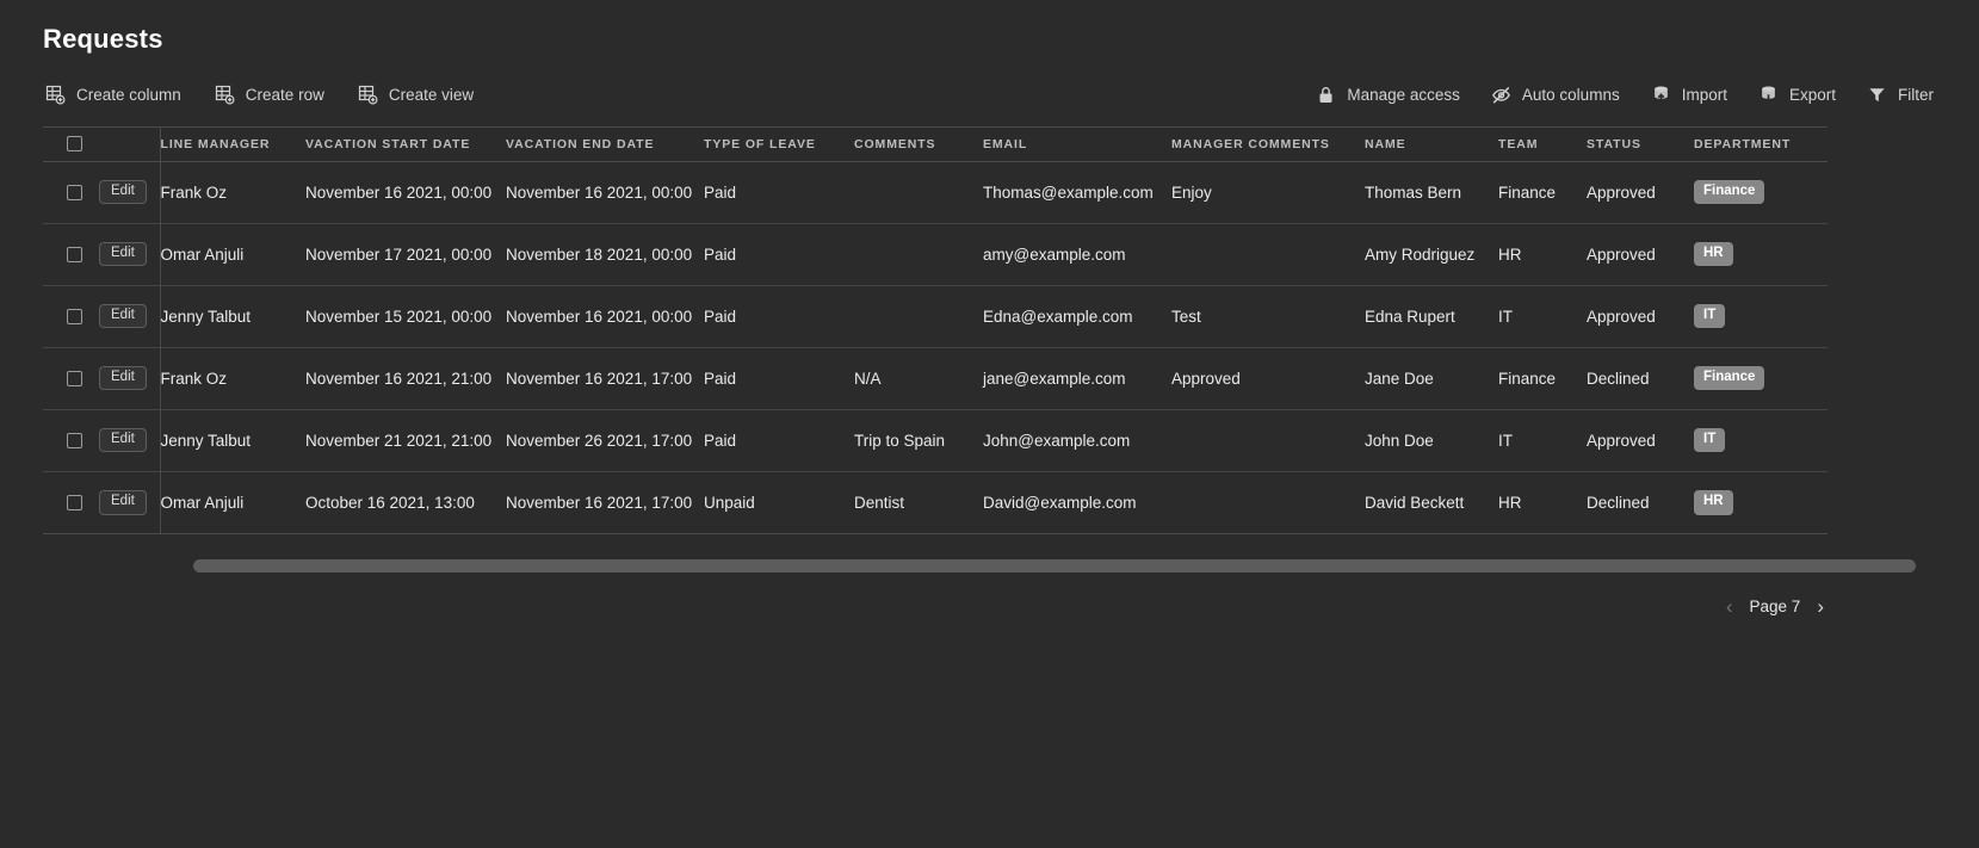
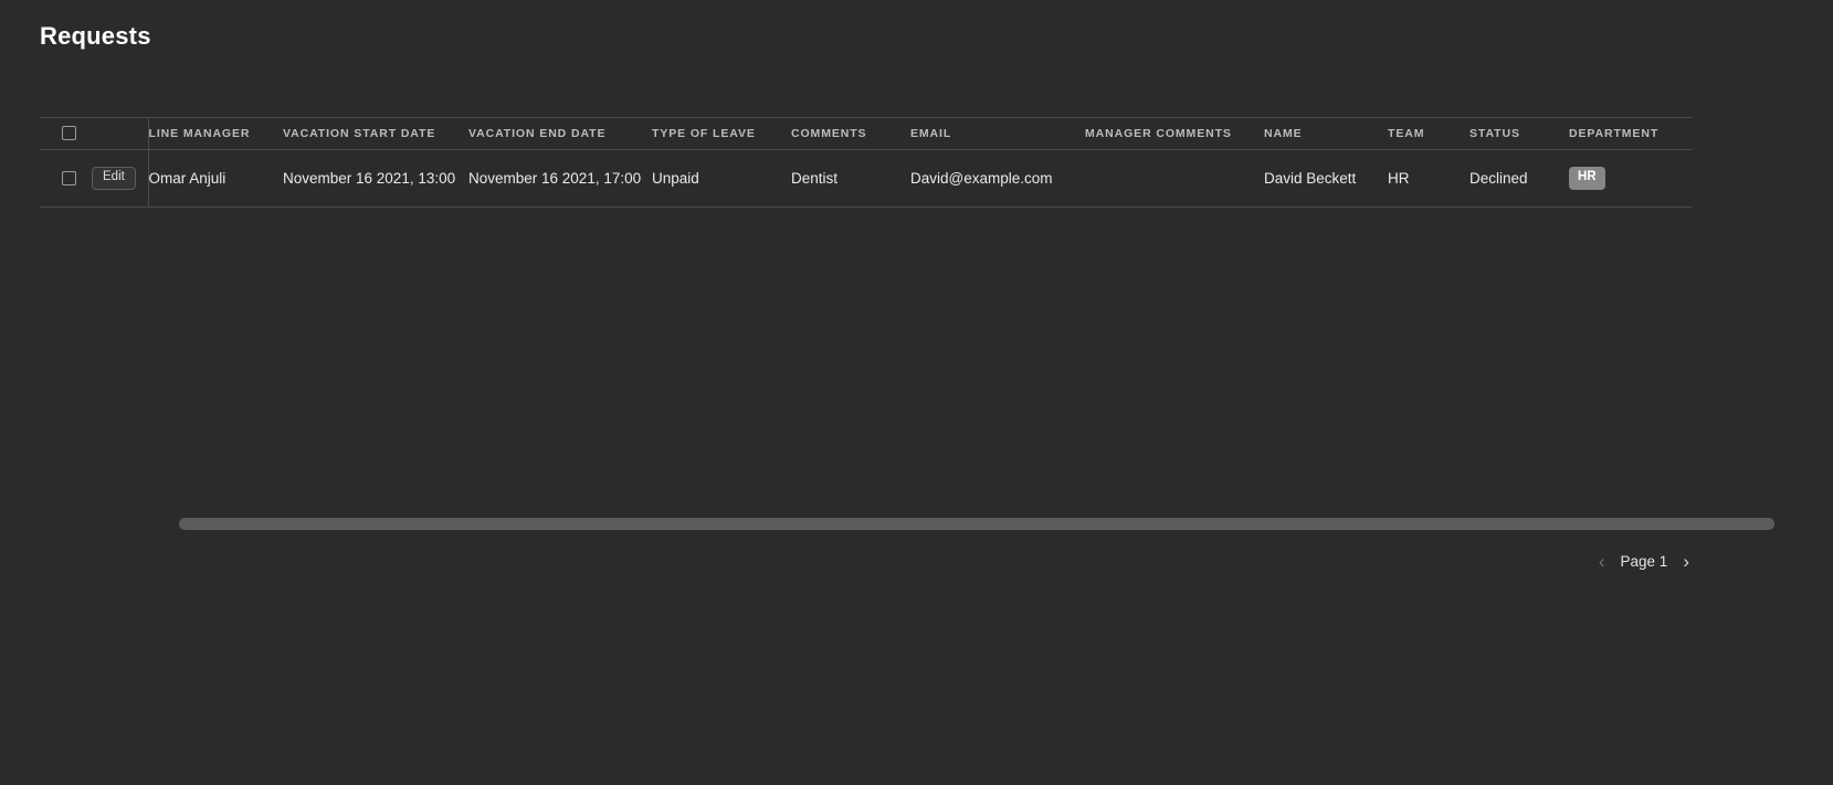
  Requests
- Create column
- Create row
- Create view
- Manage access
- Auto columns
- Import
- Export
- Filter
  	LINE MANAGER	VACATION START DATE	VACATION END DATE	TYPE OF LEAVE	COMMENTS	EMAIL	MANAGER COMMENTS	NAME	TEAM	STATUS	DEPARTMENT
- Edit	Frank Oz	November 16 2021, 00:00	November 16 2021, 00:00	Paid		Thomas@example.com	Enjoy	Thomas Bern	Finance	Approved	Finance
- Edit	Omar Anjuli	November 17 2021, 00:00	November 18 2021, 00:00	Paid		amy@example.com		Amy Rodriguez	HR	Approved	HR
- Edit	Jenny Talbut	November 15 2021, 00:00	November 16 2021, 00:00	Paid		Edna@example.com	Test	Edna Rupert	IT	Approved	IT
- Edit	Frank Oz	November 16 2021, 21:00	November 16 2021, 17:00	Paid	N/A	jane@example.com	Approved	Jane Doe	Finance	Declined	Finance
- Edit	Jenny Talbut	November 21 2021, 21:00	November 26 2021, 17:00	Paid	Trip to Spain	John@example.com		John Doe	IT	Approved	IT
- Edit	Omar Anjuli	October 16 2021, 13:00	November 16 2021, 17:00	Unpaid	Dentist	David@example.com		David Beckett	HR	Declined	HR
+ Edit	Omar Anjuli	November 16 2021, 13:00	November 16 2021, 17:00	Unpaid	Dentist	David@example.com		David Beckett	HR	Declined	HR
  ‹
- Page 7
+ Page 1
  ›
